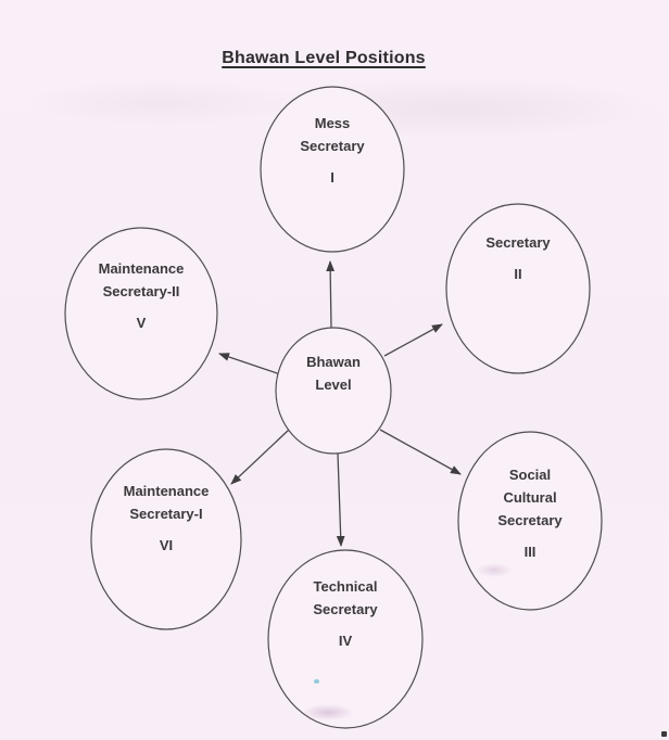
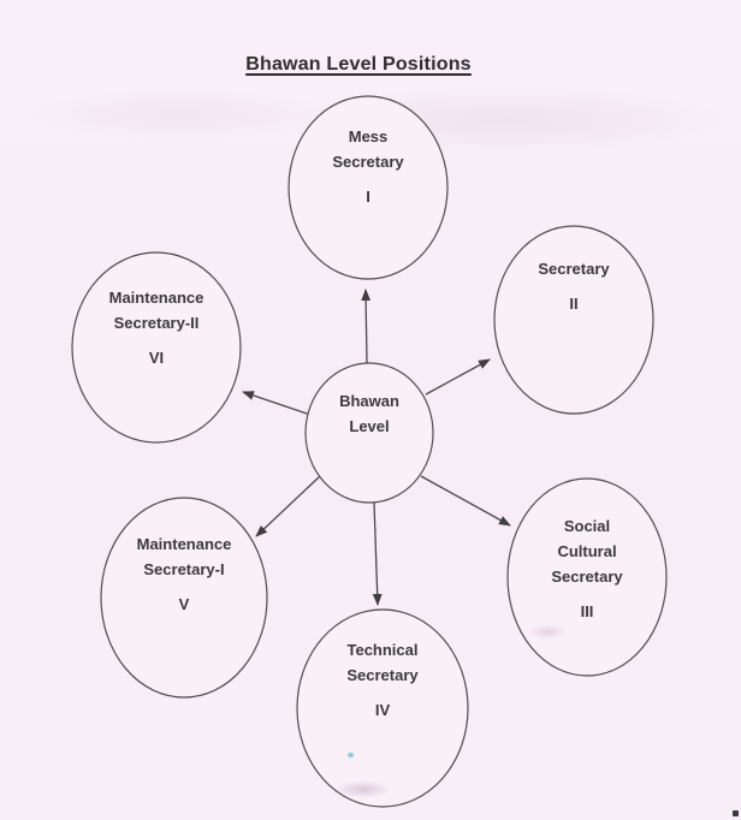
  Bhawan Level Positions
  Mess
  Secretary
  I
  Secretary
  II
  Maintenance
  Secretary-II
- V
+ VI
  Bhawan
  Level
  Maintenance
  Secretary-I
- VI
+ V
  Social
  Cultural
  Secretary
  III
  Technical
  Secretary
  IV
